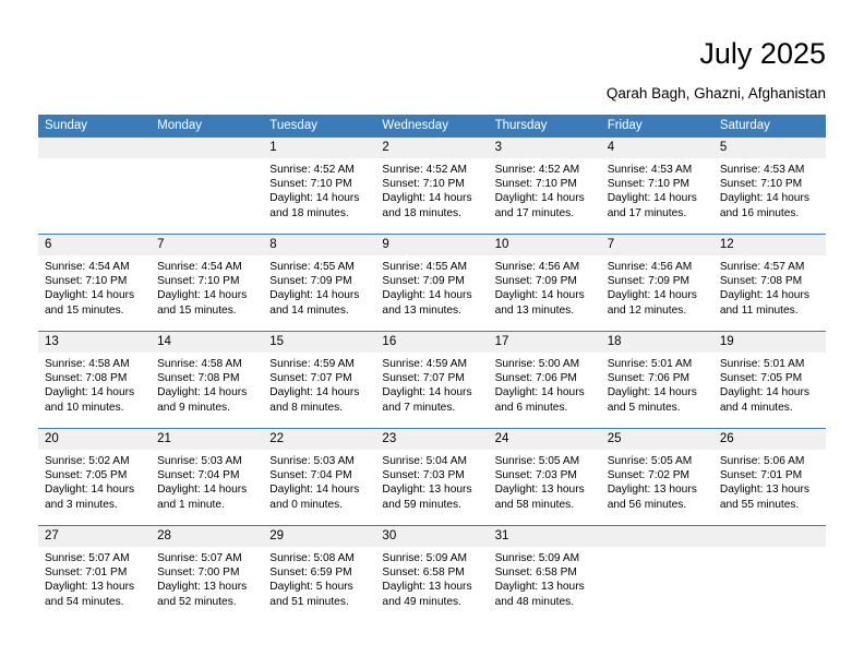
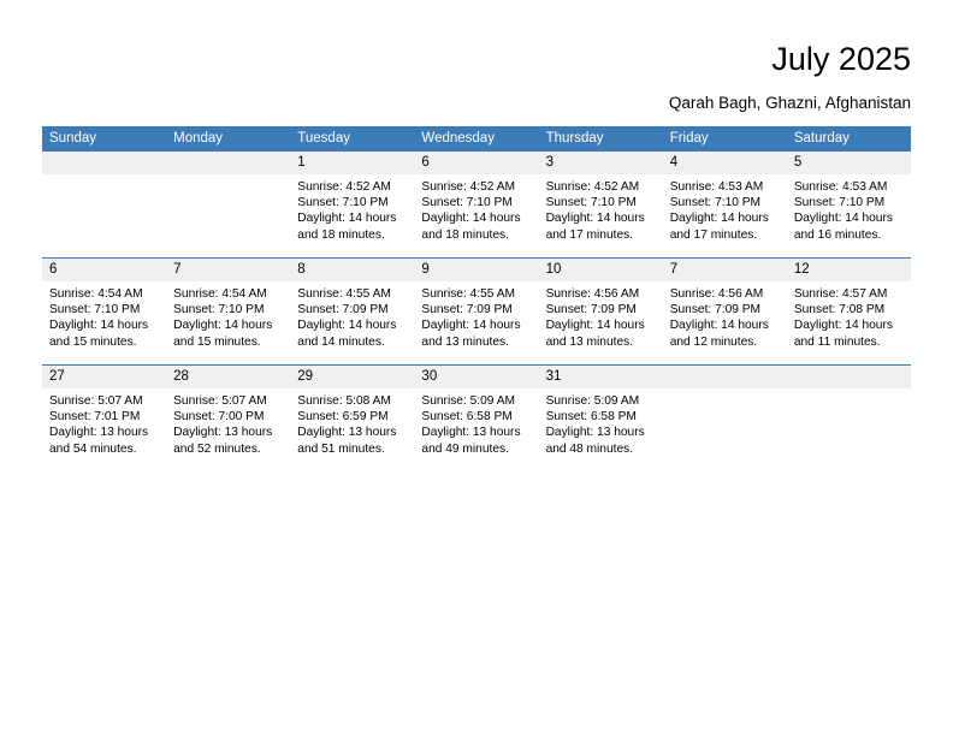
  July 2025
  Qarah Bagh, Ghazni, Afghanistan
  Sunday	Monday	Tuesday	Wednesday	Thursday	Friday	Saturday
- 		1Sunrise: 4:52 AMSunset: 7:10 PMDaylight: 14 hours and 18 minutes.	2Sunrise: 4:52 AMSunset: 7:10 PMDaylight: 14 hours and 18 minutes.	3Sunrise: 4:52 AMSunset: 7:10 PMDaylight: 14 hours and 17 minutes.	4Sunrise: 4:53 AMSunset: 7:10 PMDaylight: 14 hours and 17 minutes.	5Sunrise: 4:53 AMSunset: 7:10 PMDaylight: 14 hours and 16 minutes.
+ 		1Sunrise: 4:52 AMSunset: 7:10 PMDaylight: 14 hours and 18 minutes.	6Sunrise: 4:52 AMSunset: 7:10 PMDaylight: 14 hours and 18 minutes.	3Sunrise: 4:52 AMSunset: 7:10 PMDaylight: 14 hours and 17 minutes.	4Sunrise: 4:53 AMSunset: 7:10 PMDaylight: 14 hours and 17 minutes.	5Sunrise: 4:53 AMSunset: 7:10 PMDaylight: 14 hours and 16 minutes.
  6Sunrise: 4:54 AMSunset: 7:10 PMDaylight: 14 hours and 15 minutes.	7Sunrise: 4:54 AMSunset: 7:10 PMDaylight: 14 hours and 15 minutes.	8Sunrise: 4:55 AMSunset: 7:09 PMDaylight: 14 hours and 14 minutes.	9Sunrise: 4:55 AMSunset: 7:09 PMDaylight: 14 hours and 13 minutes.	10Sunrise: 4:56 AMSunset: 7:09 PMDaylight: 14 hours and 13 minutes.	7Sunrise: 4:56 AMSunset: 7:09 PMDaylight: 14 hours and 12 minutes.	12Sunrise: 4:57 AMSunset: 7:08 PMDaylight: 14 hours and 11 minutes.
- 13Sunrise: 4:58 AMSunset: 7:08 PMDaylight: 14 hours and 10 minutes.	14Sunrise: 4:58 AMSunset: 7:08 PMDaylight: 14 hours and 9 minutes.	15Sunrise: 4:59 AMSunset: 7:07 PMDaylight: 14 hours and 8 minutes.	16Sunrise: 4:59 AMSunset: 7:07 PMDaylight: 14 hours and 7 minutes.	17Sunrise: 5:00 AMSunset: 7:06 PMDaylight: 14 hours and 6 minutes.	18Sunrise: 5:01 AMSunset: 7:06 PMDaylight: 14 hours and 5 minutes.	19Sunrise: 5:01 AMSunset: 7:05 PMDaylight: 14 hours and 4 minutes.
- 20Sunrise: 5:02 AMSunset: 7:05 PMDaylight: 14 hours and 3 minutes.	21Sunrise: 5:03 AMSunset: 7:04 PMDaylight: 14 hours and 1 minute.	22Sunrise: 5:03 AMSunset: 7:04 PMDaylight: 14 hours and 0 minutes.	23Sunrise: 5:04 AMSunset: 7:03 PMDaylight: 13 hours and 59 minutes.	24Sunrise: 5:05 AMSunset: 7:03 PMDaylight: 13 hours and 58 minutes.	25Sunrise: 5:05 AMSunset: 7:02 PMDaylight: 13 hours and 56 minutes.	26Sunrise: 5:06 AMSunset: 7:01 PMDaylight: 13 hours and 55 minutes.
- 27Sunrise: 5:07 AMSunset: 7:01 PMDaylight: 13 hours and 54 minutes.	28Sunrise: 5:07 AMSunset: 7:00 PMDaylight: 13 hours and 52 minutes.	29Sunrise: 5:08 AMSunset: 6:59 PMDaylight: 5 hours and 51 minutes.	30Sunrise: 5:09 AMSunset: 6:58 PMDaylight: 13 hours and 49 minutes.	31Sunrise: 5:09 AMSunset: 6:58 PMDaylight: 13 hours and 48 minutes.
+ 27Sunrise: 5:07 AMSunset: 7:01 PMDaylight: 13 hours and 54 minutes.	28Sunrise: 5:07 AMSunset: 7:00 PMDaylight: 13 hours and 52 minutes.	29Sunrise: 5:08 AMSunset: 6:59 PMDaylight: 13 hours and 51 minutes.	30Sunrise: 5:09 AMSunset: 6:58 PMDaylight: 13 hours and 49 minutes.	31Sunrise: 5:09 AMSunset: 6:58 PMDaylight: 13 hours and 48 minutes.
